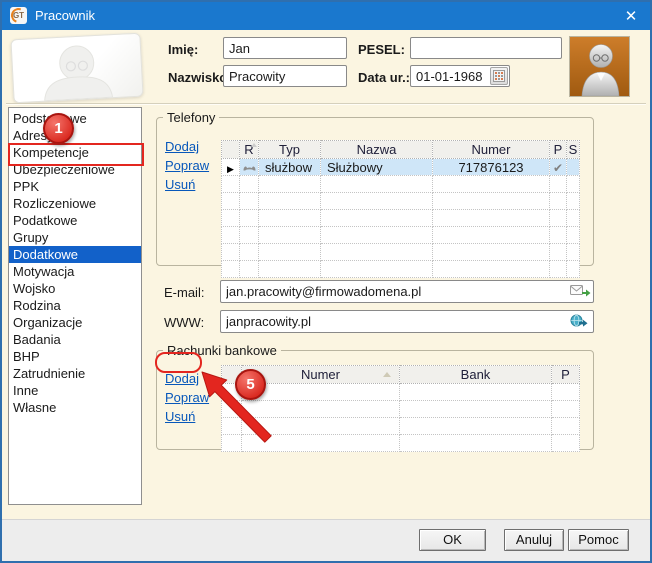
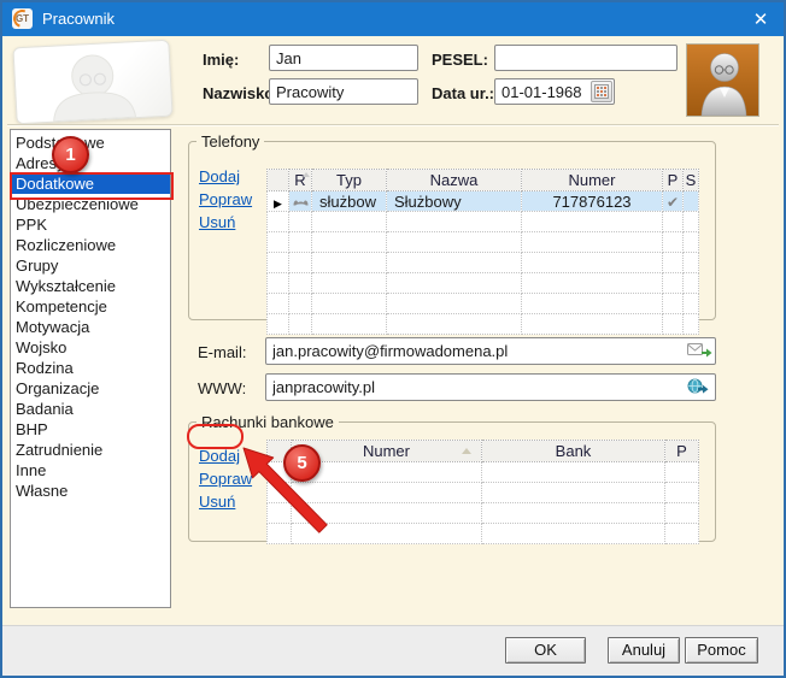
  GT
  Pracownik
  ✕
  Imię:
  Jan
  PESEL:
  Nazwisk
  Pracowity
  Data ur.:
  01-01-1968
  Podstwe
- Kompetencje
+ Dodatkowe
  Ubezpieczeniowe
  PPK
  Rozliczeniowe
- Podatkowe
  Grupy
+ Wykształcenie
- Dodatkowe
+ Kompetencje
  Motywacja
  Wojsko
  Rodzina
  Organizacje
  Badania
  BHP
  Zatrudnienie
  Inne
  Własne
  Telefony
  Dodaj
  Popraw
  Usuń
  	R	Typ	Nazwa	Numer	P	S
  ▶		służbow	Służbowy	717876123	✔
  E-mail:
  jan.pracowity@firmowadomena.pl
  WWW:
  janpracowity.pl
  Rachunki bankowe
  Dodaj
  Popraw
  Usuń
  	Numer	Bank	P
  1
  5
  OK
  Anuluj
  Pomoc
